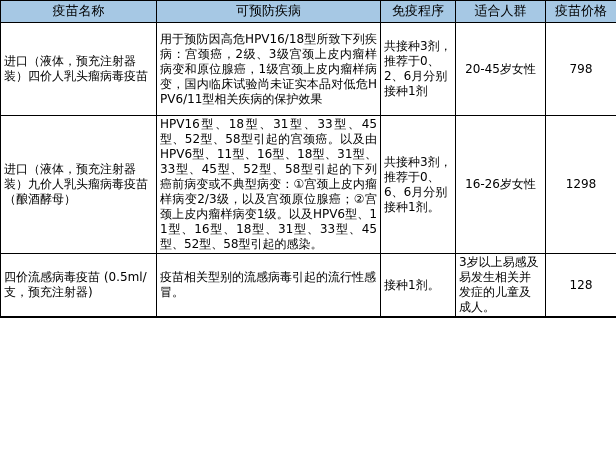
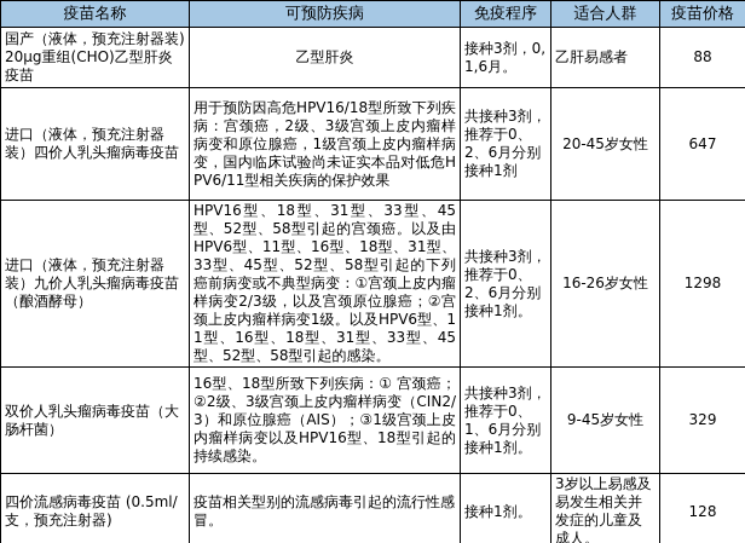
  疫苗名称	可预防疾病	免疫程序	适合人群	疫苗价格
+ 国产（液体，预充注射器装)20μg重组(CHO)乙型肝炎疫苗	乙型肝炎	接种3剂，0,1,6月。	乙肝易感者	88
- 进口（液体，预充注射器装）四价人乳头瘤病毒疫苗	用于预防因高危HPV16/18型所致下列疾病：宫颈癌，2级、3级宫颈上皮内瘤样病变和原位腺癌，1级宫颈上皮内瘤样病变，国内临床试验尚未证实本品对低危HPV6/11型相关疾病的保护效果	共接种3剂，推荐于0、2、6月分别接种1剂	20-45岁女性	798
+ 进口（液体，预充注射器装）四价人乳头瘤病毒疫苗	用于预防因高危HPV16/18型所致下列疾病：宫颈癌，2级、3级宫颈上皮内瘤样病变和原位腺癌，1级宫颈上皮内瘤样病变，国内临床试验尚未证实本品对低危HPV6/11型相关疾病的保护效果	共接种3剂，推荐于0、2、6月分别接种1剂	20-45岁女性	647
- 进口（液体，预充注射器装）九价人乳头瘤病毒疫苗（酿酒酵母）	HPV16型、18型、31型、33型、45型、52型、58型引起的宫颈癌。以及由HPV6型、11型、16型、18型、31型、33型、45型、52型、58型引起的下列癌前病变或不典型病变：①宫颈上皮内瘤样病变2/3级，以及宫颈原位腺癌；②宫颈上皮内瘤样病变1级。以及HPV6型、11型、16型、18型、31型、33型、45型、52型、58型引起的感染。	共接种3剂，推荐于0、6、6月分别接种1剂。	16-26岁女性	1298
+ 进口（液体，预充注射器装）九价人乳头瘤病毒疫苗（酿酒酵母）	HPV16型、18型、31型、33型、45型、52型、58型引起的宫颈癌。以及由HPV6型、11型、16型、18型、31型、33型、45型、52型、58型引起的下列癌前病变或不典型病变：①宫颈上皮内瘤样病变2/3级，以及宫颈原位腺癌；②宫颈上皮内瘤样病变1级。以及HPV6型、11型、16型、18型、31型、33型、45型、52型、58型引起的感染。	共接种3剂，推荐于0、2、6月分别接种1剂。	16-26岁女性	1298
+ 双价人乳头瘤病毒疫苗（大肠杆菌）	16型、18型所致下列疾病：① 宫颈癌；②2级、3级宫颈上皮内瘤样病变（CIN2/3）和原位腺癌（AIS）；③1级宫颈上皮内瘤样病变以及HPV16型、18型引起的持续感染。	共接种3剂，推荐于0、1、6月分别接种1剂。	9-45岁女性	329
  四价流感病毒疫苗 (0.5ml/支，预充注射器)	疫苗相关型别的流感病毒引起的流行性感冒。	接种1剂。	3岁以上易感及易发生相关并发症的儿童及成人。	128
